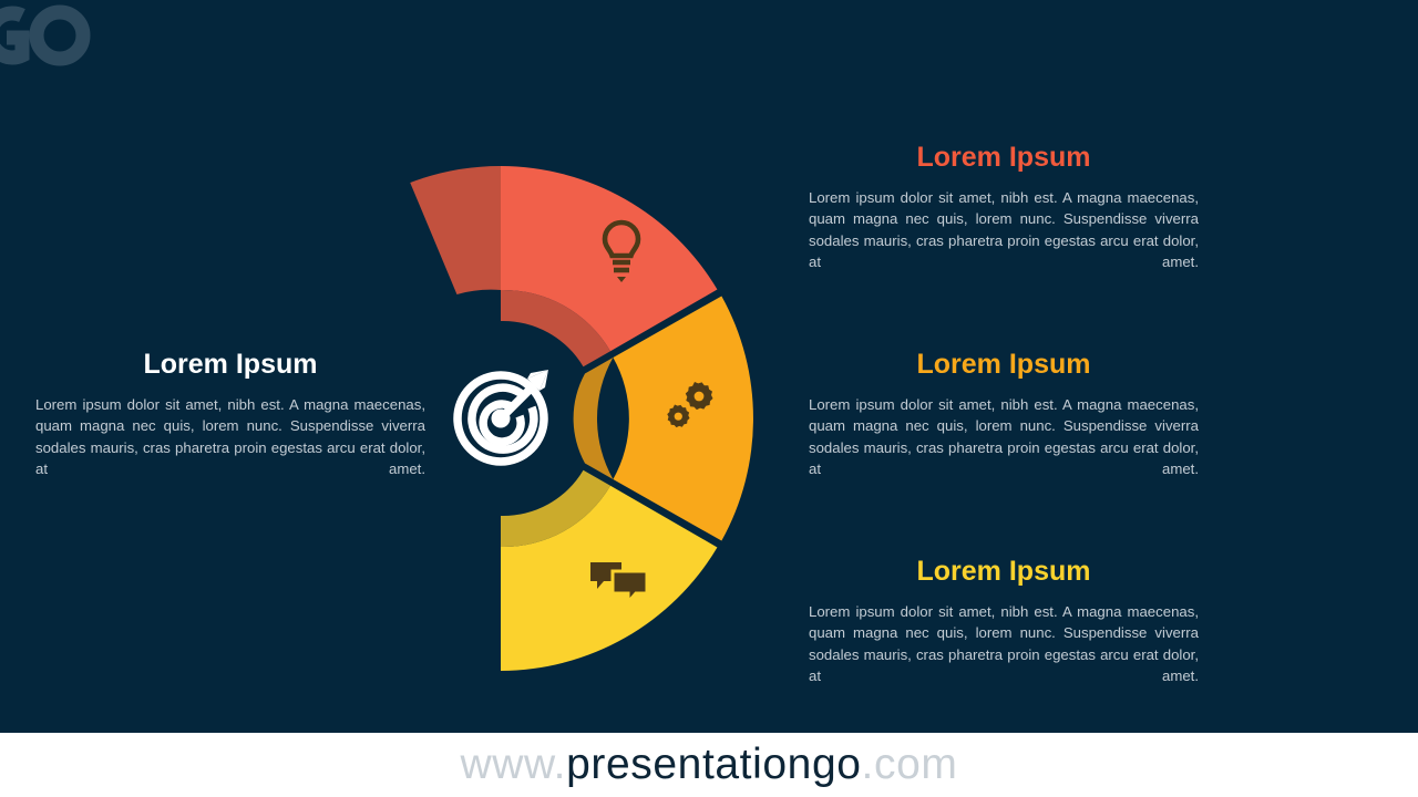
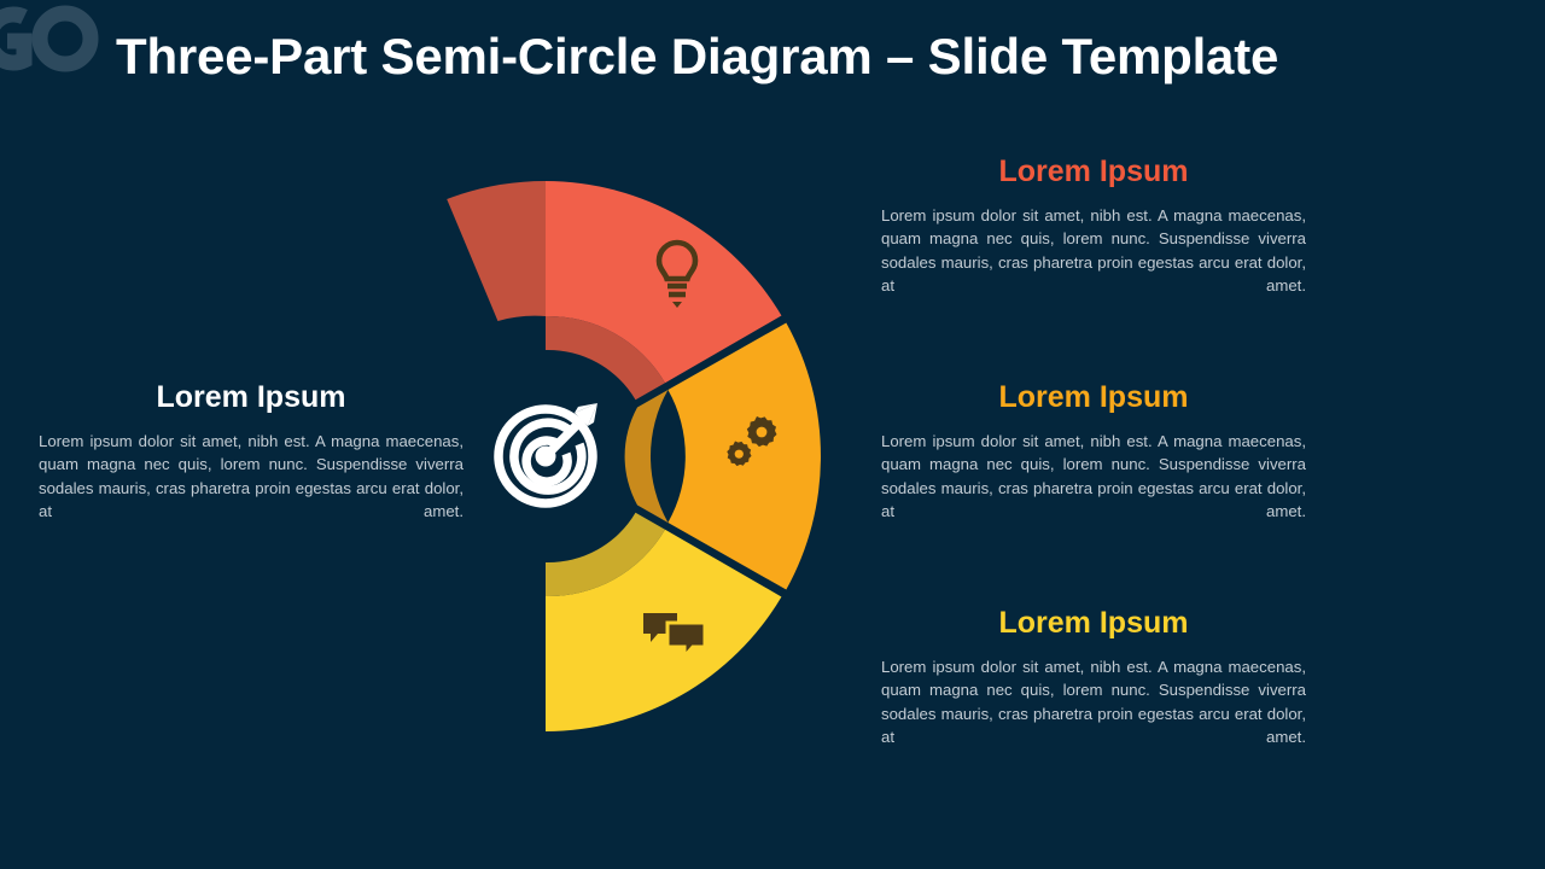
+ Three-Part Semi-Circle Diagram – Slide Template
  Lorem Ipsum
  Lorem ipsum dolor sit amet, nibh est. A magna maecenas, quam magna nec quis, lorem nunc. Suspendisse viverra sodales mauris, cras pharetra proin egestas arcu erat dolor, at amet.
  Lorem Ipsum
  Lorem ipsum dolor sit amet, nibh est. A magna maecenas, quam magna nec quis, lorem nunc. Suspendisse viverra sodales mauris, cras pharetra proin egestas arcu erat dolor, at amet.
  Lorem Ipsum
  Lorem ipsum dolor sit amet, nibh est. A magna maecenas, quam magna nec quis, lorem nunc. Suspendisse viverra sodales mauris, cras pharetra proin egestas arcu erat dolor, at amet.
  Lorem Ipsum
  Lorem ipsum dolor sit amet, nibh est. A magna maecenas, quam magna nec quis, lorem nunc. Suspendisse viverra sodales mauris, cras pharetra proin egestas arcu erat dolor, at amet.
- www.presentationgo.com
